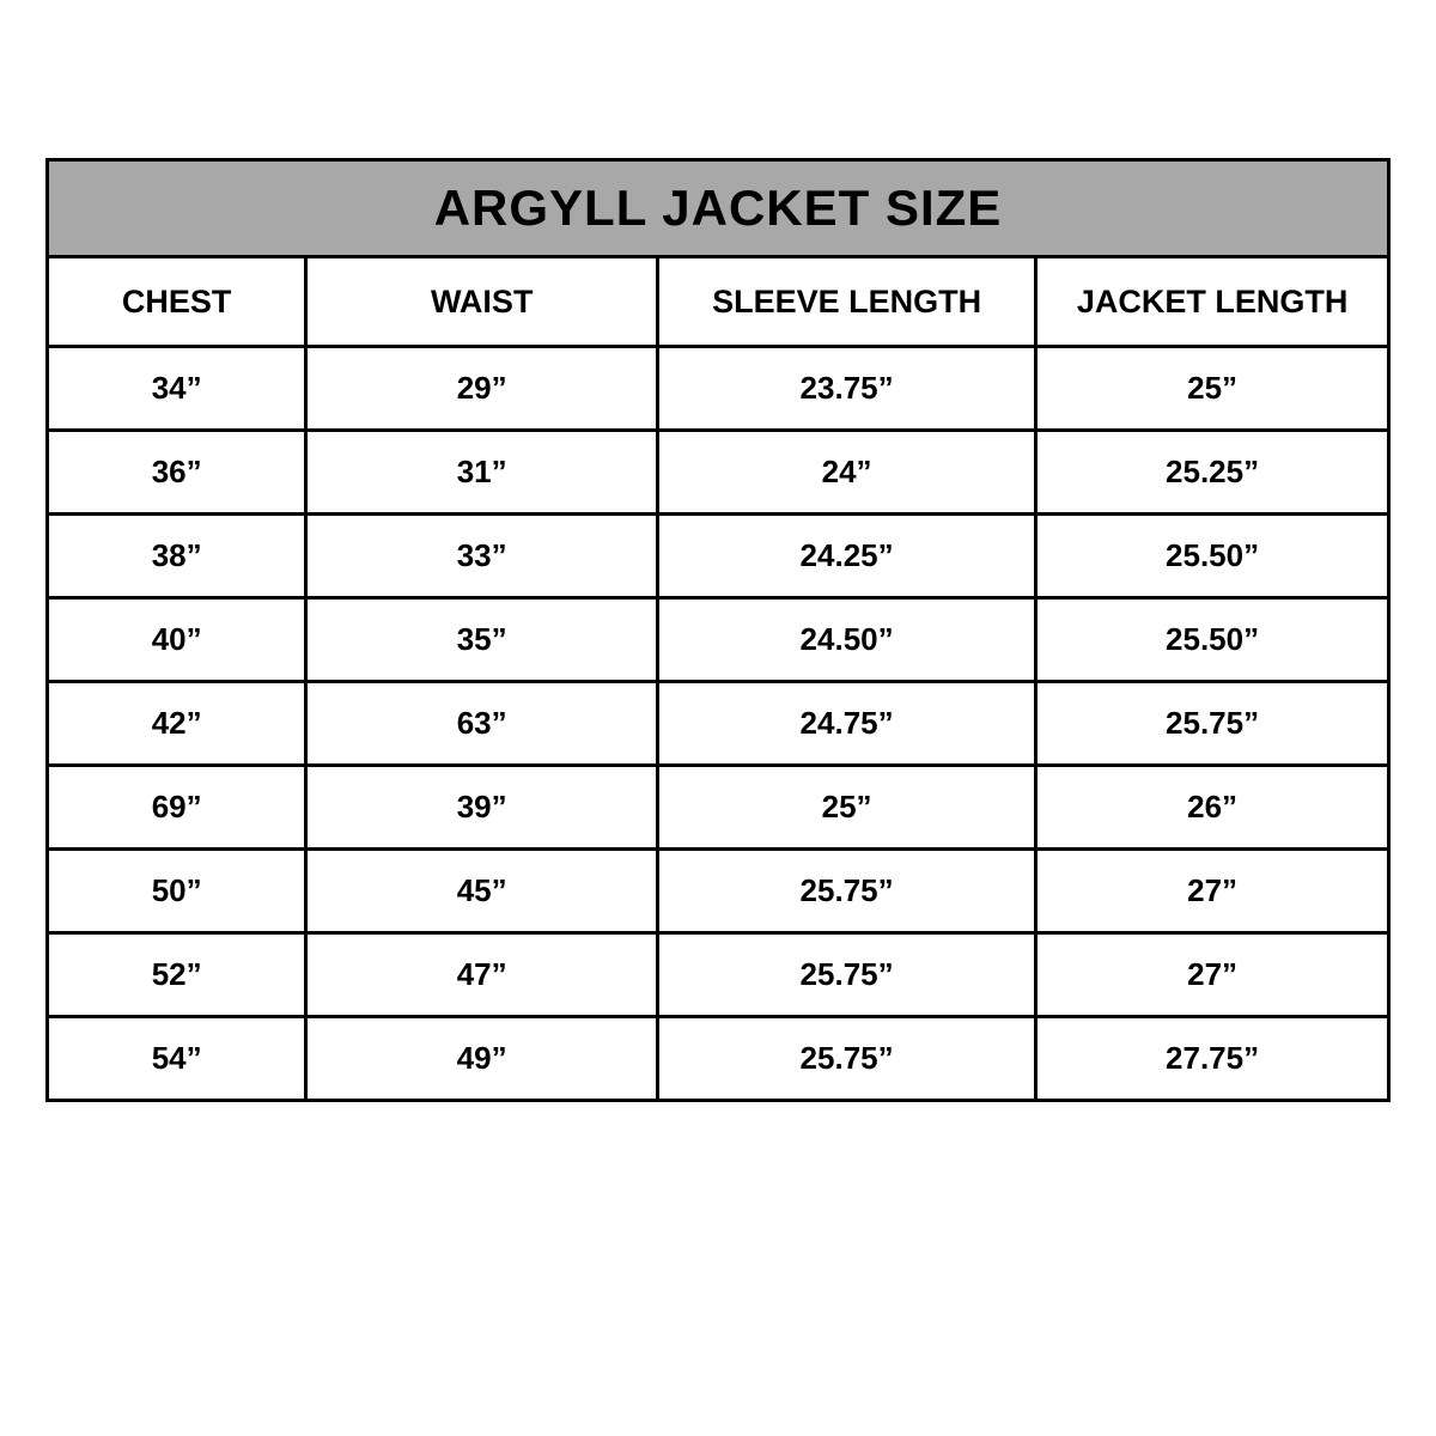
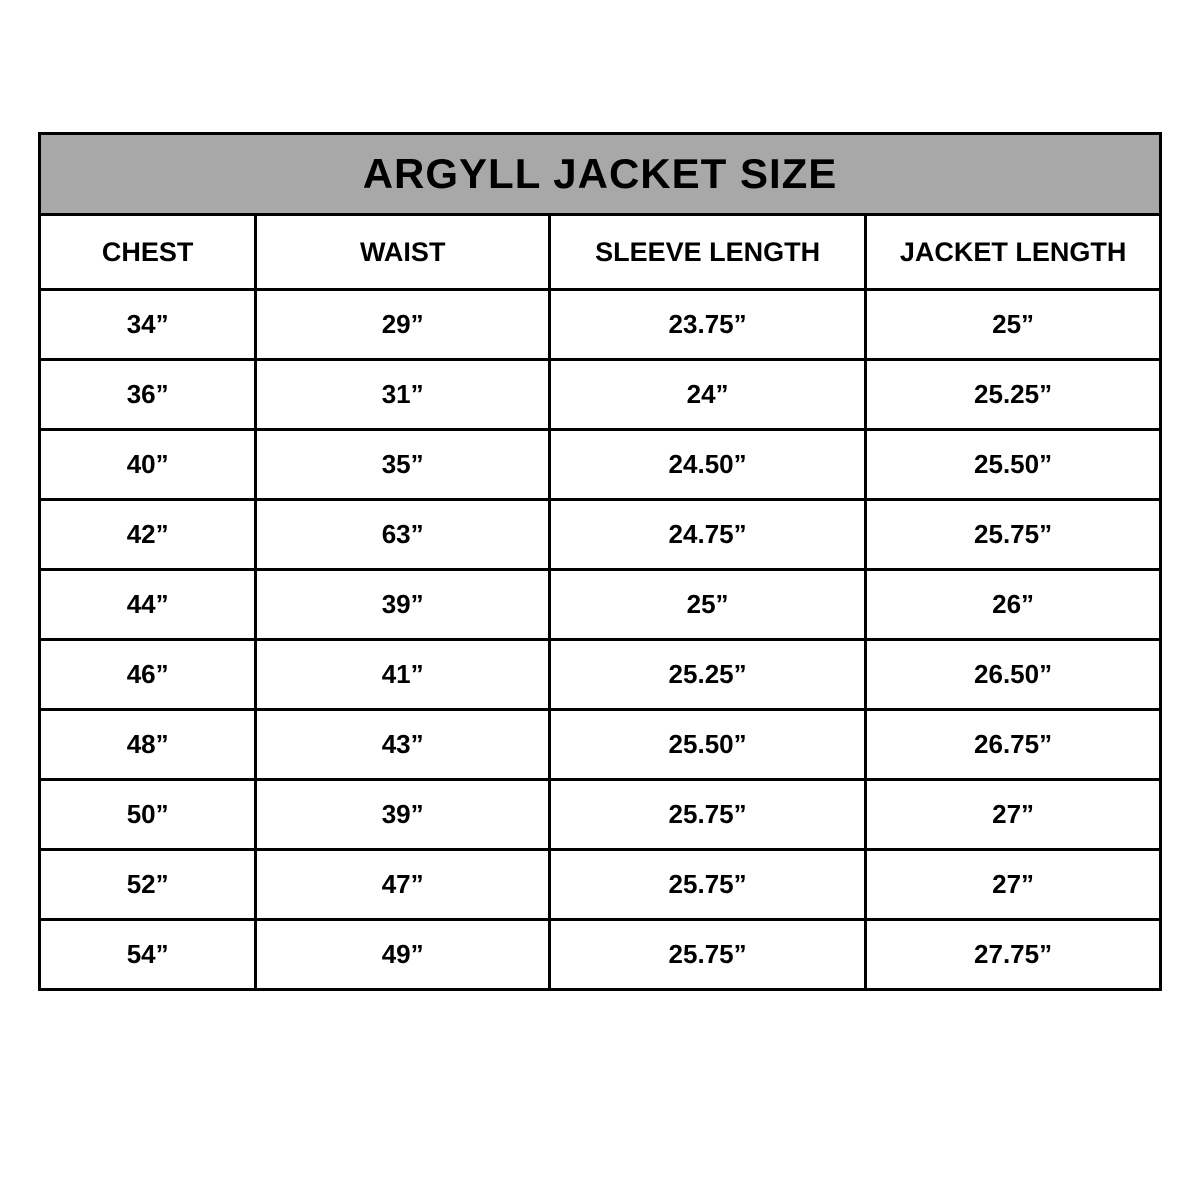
  ARGYLL JACKET SIZE
  CHEST	WAIST	SLEEVE LENGTH	JACKET LENGTH
  34”	29”	23.75”	25”
  36”	31”	24”	25.25”
- 38”	33”	24.25”	25.50”
  40”	35”	24.50”	25.50”
  42”	63”	24.75”	25.75”
- 69”	39”	25”	26”
+ 44”	39”	25”	26”
+ 46”	41”	25.25”	26.50”
+ 48”	43”	25.50”	26.75”
- 50”	45”	25.75”	27”
+ 50”	39”	25.75”	27”
  52”	47”	25.75”	27”
  54”	49”	25.75”	27.75”
